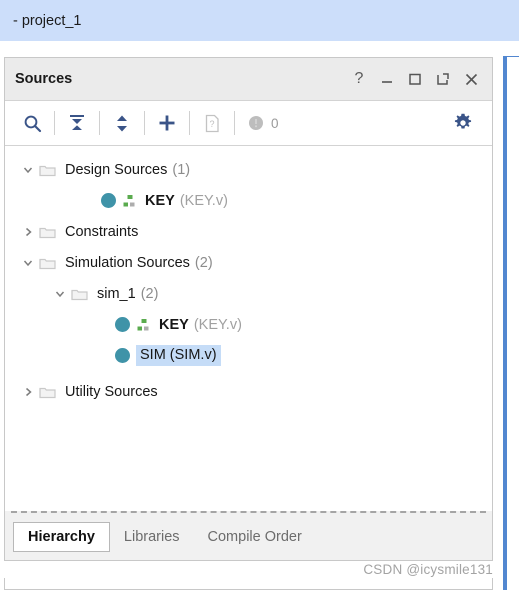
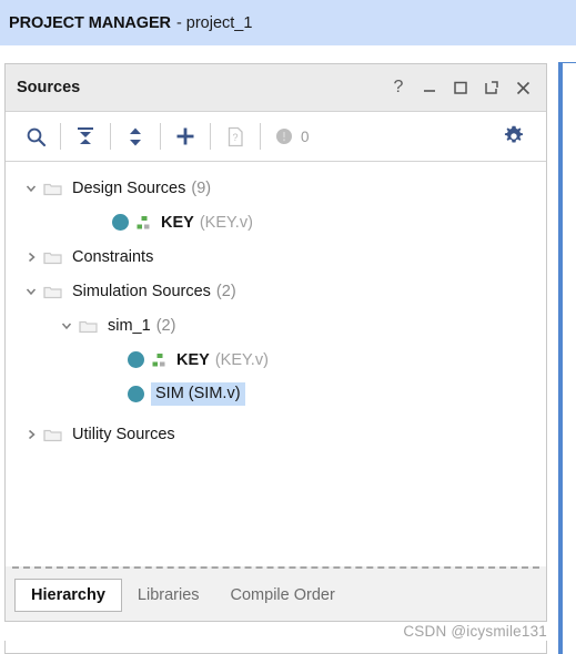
+ PROJECT MANAGER
  -
  project_1
  Sources
  ?
  ?
  0
  Design Sources
- (1)
+ (9)
  KEY
  (KEY.v)
  Constraints
  Simulation Sources
  (2)
  sim_1
  (2)
  KEY
  (KEY.v)
  SIM (SIM.v)
  Utility Sources
  Hierarchy
  Libraries
  Compile Order
  CSDN @icysmile131
